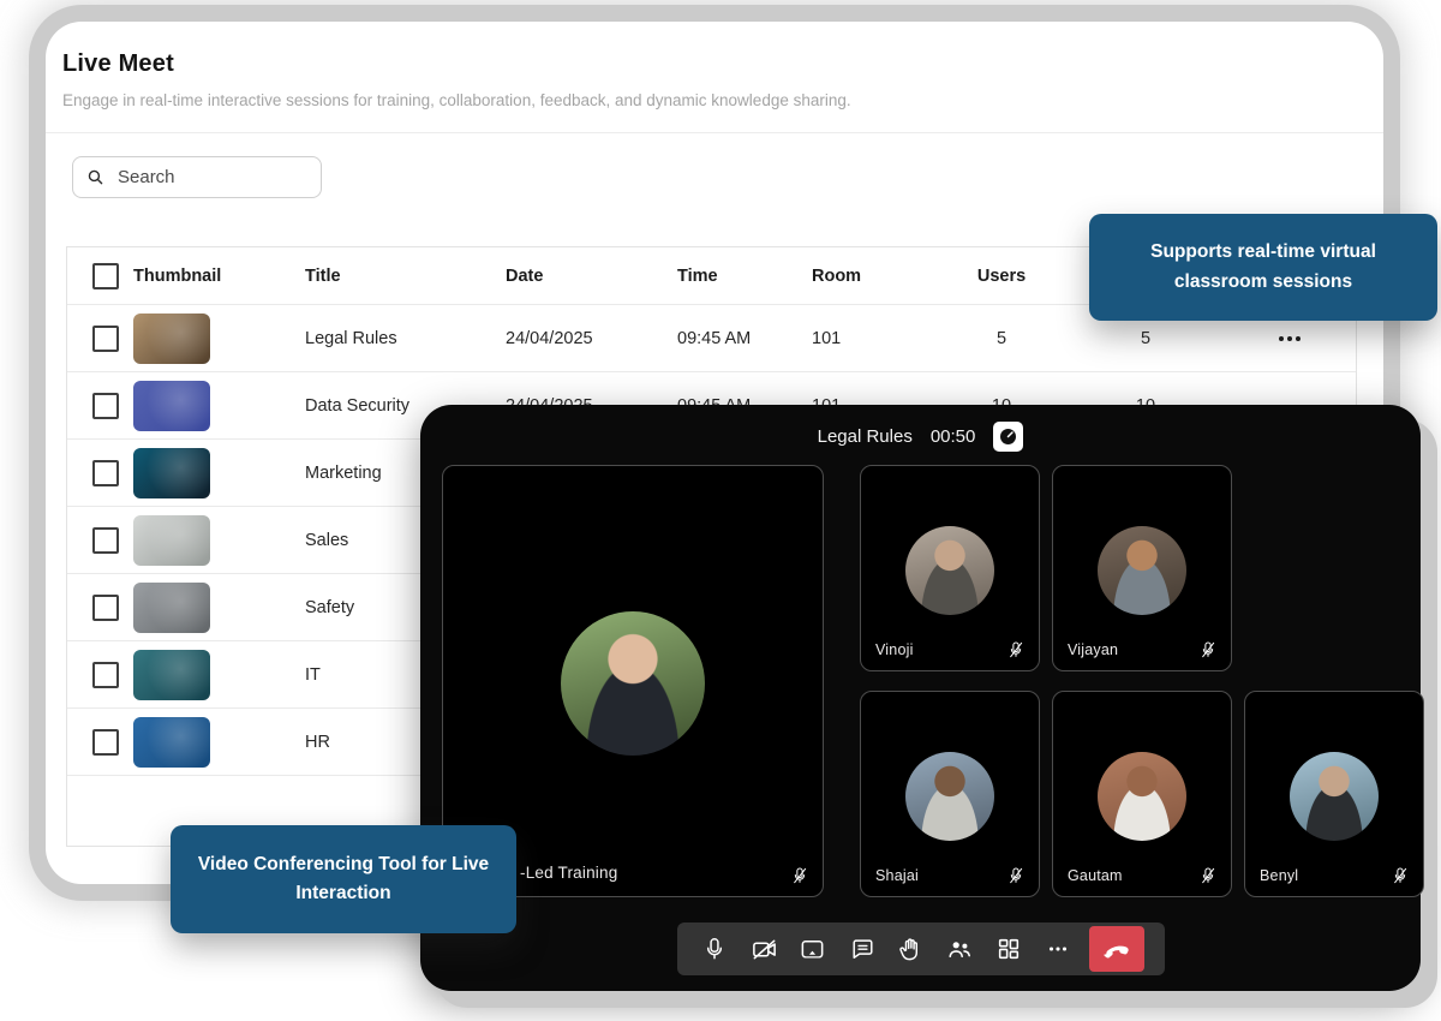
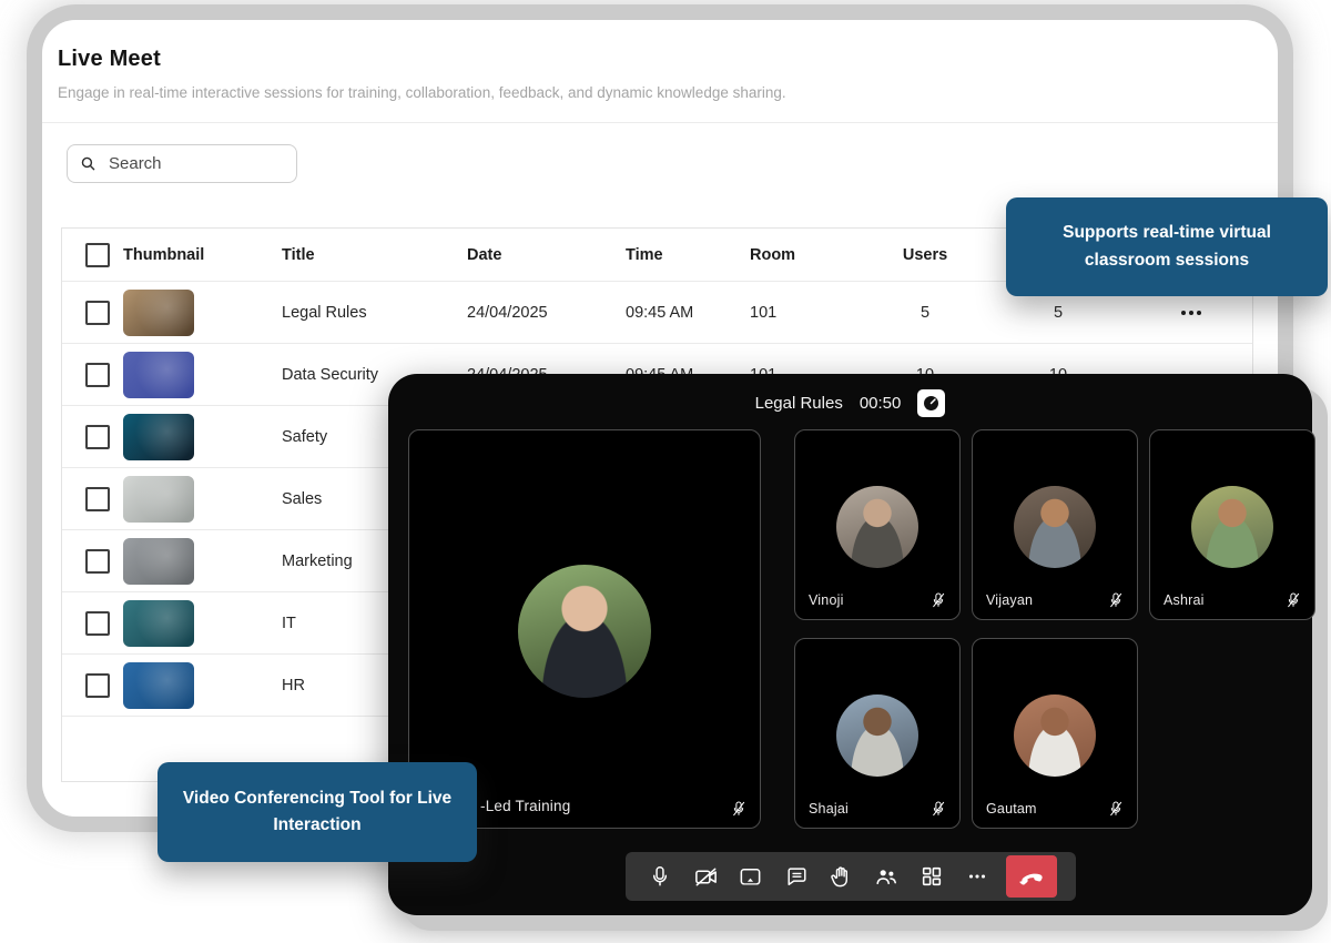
  Live Meet
  Engage in real-time interactive sessions for training, collaboration, feedback, and dynamic knowledge sharing.
  Search
  Thumbnail
  Title
  Date
  Time
  Room
  Users
  Legal Rules
  24/04/2025
  09:45 AM
  101
  5
  5
  Data Security
- Marketing
+ Safety
  Sales
- Safety
+ Marketing
  IT
  HR
  Legal Rules
  00:50
  -Led Training
  Vinoji
  Vijayan
+ Ashrai
  Shajai
  Gautam
- Benyl
  Supports real-time virtual classroom sessions
  Video Conferencing Tool for Live Interaction
